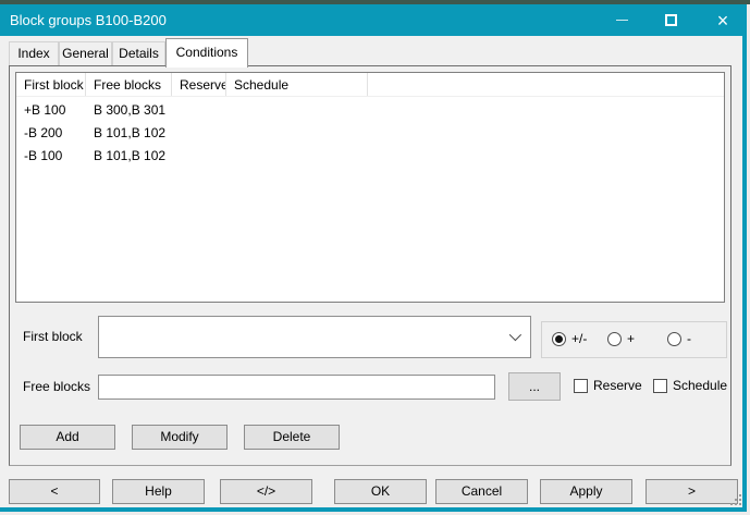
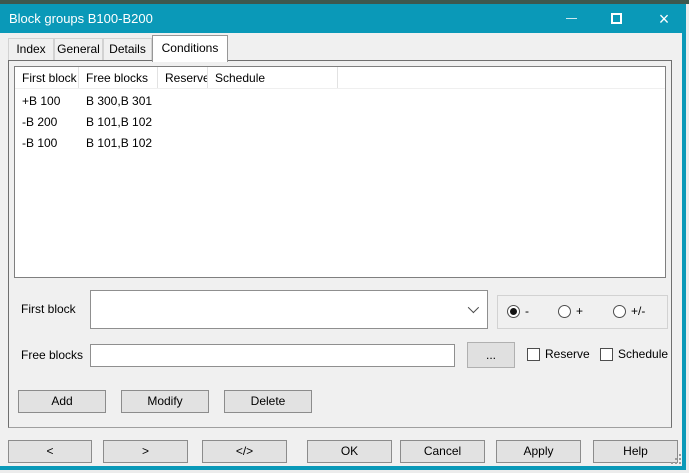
  Block groups B100-B200
  ×
  Index
  General
  Details
  Conditions
  First block
  Free blocks
  Reserve
  Schedule
  +B 100
  B 300,B 301
  -B 200
  B 101,B 102
  -B 100
  B 101,B 102
  First block
- +/-
+ -
  +
- -
+ +/-
  Free blocks
  ...
  Reserve
  Schedule
  Add
  Modify
  Delete
  <
- Help
+ >
  </>
  OK
  Cancel
  Apply
- >
+ Help
